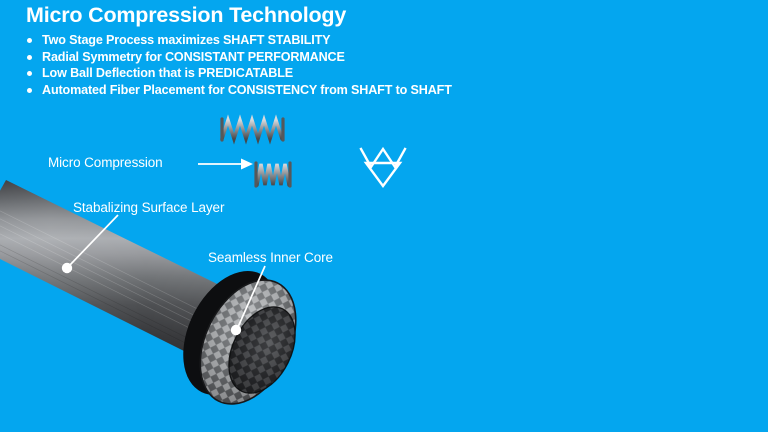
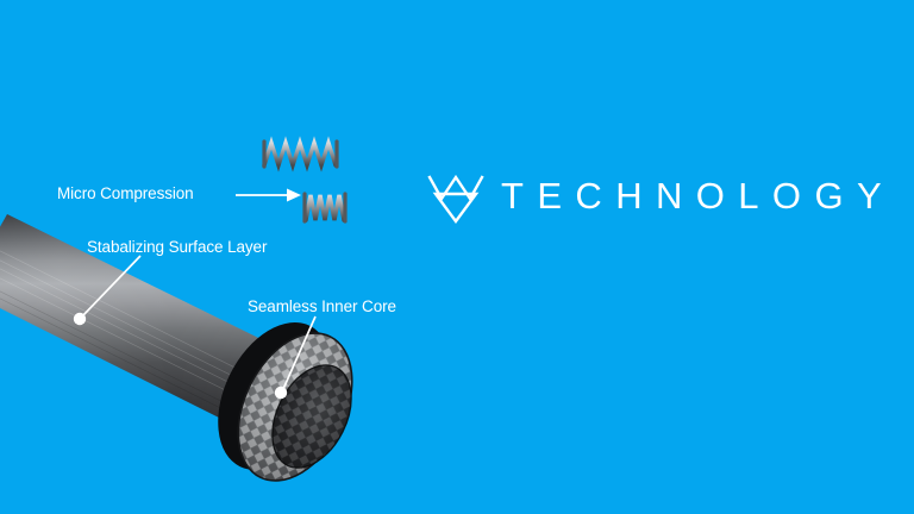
- Micro Compression Technology
- Two Stage Process maximizes SHAFT STABILITY
- Radial Symmetry for CONSISTANT PERFORMANCE
- Low Ball Deflection that is PREDICATABLE
- Automated Fiber Placement for CONSISTENCY from SHAFT to SHAFT
  Micro Compression
+ TECHNOLOGY
  Stabalizing Surface Layer
  Seamless Inner Core
